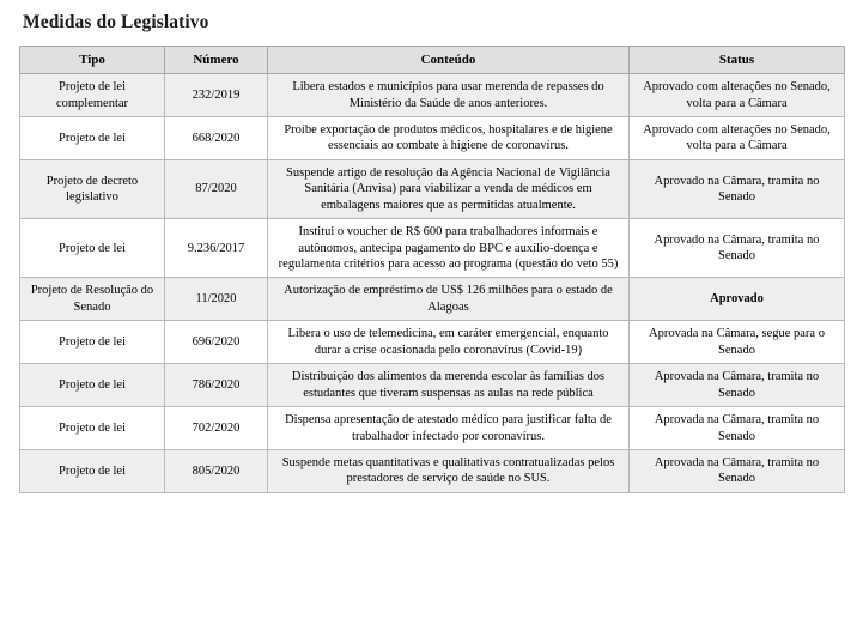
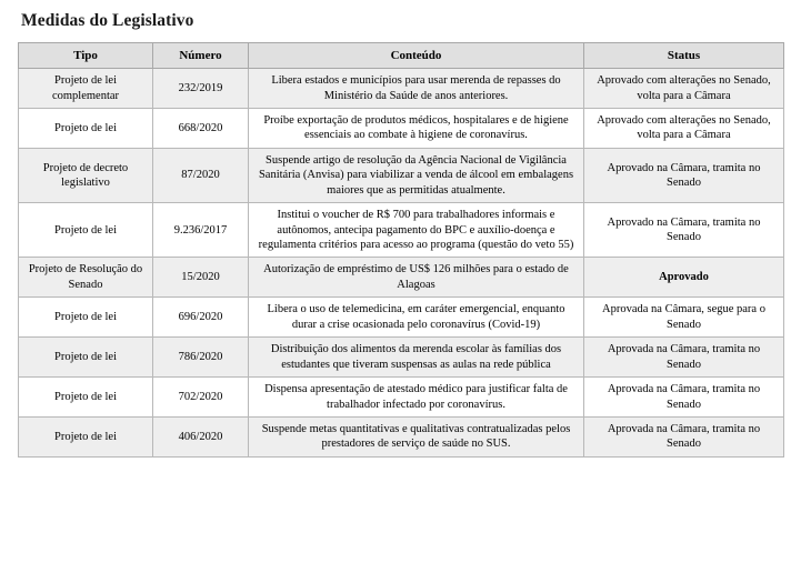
  Medidas do Legislativo
  Tipo	Número	Conteúdo	Status
  Projeto de lei complementar	232/2019	Libera estados e municípios para usar merenda de repasses do Ministério da Saúde de anos anteriores.	Aprovado com alterações no Senado, volta para a Câmara
  Projeto de lei	668/2020	Proíbe exportação de produtos médicos, hospitalares e de higiene essenciais ao combate à higiene de coronavírus.	Aprovado com alterações no Senado, volta para a Câmara
- Projeto de decreto legislativo	87/2020	Suspende artigo de resolução da Agência Nacional de Vigilância Sanitária (Anvisa) para viabilizar a venda de médicos em embalagens maiores que as permitidas atualmente.	Aprovado na Câmara, tramita no Senado
+ Projeto de decreto legislativo	87/2020	Suspende artigo de resolução da Agência Nacional de Vigilância Sanitária (Anvisa) para viabilizar a venda de álcool em embalagens maiores que as permitidas atualmente.	Aprovado na Câmara, tramita no Senado
- Projeto de lei	9.236/2017	Institui o voucher de R$ 600 para trabalhadores informais e autônomos, antecipa pagamento do BPC e auxílio-doença e regulamenta critérios para acesso ao programa (questão do veto 55)	Aprovado na Câmara, tramita no Senado
+ Projeto de lei	9.236/2017	Institui o voucher de R$ 700 para trabalhadores informais e autônomos, antecipa pagamento do BPC e auxílio-doença e regulamenta critérios para acesso ao programa (questão do veto 55)	Aprovado na Câmara, tramita no Senado
- Projeto de Resolução do Senado	11/2020	Autorização de empréstimo de US$ 126 milhões para o estado de Alagoas	Aprovado
+ Projeto de Resolução do Senado	15/2020	Autorização de empréstimo de US$ 126 milhões para o estado de Alagoas	Aprovado
  Projeto de lei	696/2020	Libera o uso de telemedicina, em caráter emergencial, enquanto durar a crise ocasionada pelo coronavírus (Covid-19)	Aprovada na Câmara, segue para o Senado
  Projeto de lei	786/2020	Distribuição dos alimentos da merenda escolar às famílias dos estudantes que tiveram suspensas as aulas na rede pública	Aprovada na Câmara, tramita no Senado
  Projeto de lei	702/2020	Dispensa apresentação de atestado médico para justificar falta de trabalhador infectado por coronavírus.	Aprovada na Câmara, tramita no Senado
- Projeto de lei	805/2020	Suspende metas quantitativas e qualitativas contratualizadas pelos prestadores de serviço de saúde no SUS.	Aprovada na Câmara, tramita no Senado
+ Projeto de lei	406/2020	Suspende metas quantitativas e qualitativas contratualizadas pelos prestadores de serviço de saúde no SUS.	Aprovada na Câmara, tramita no Senado
